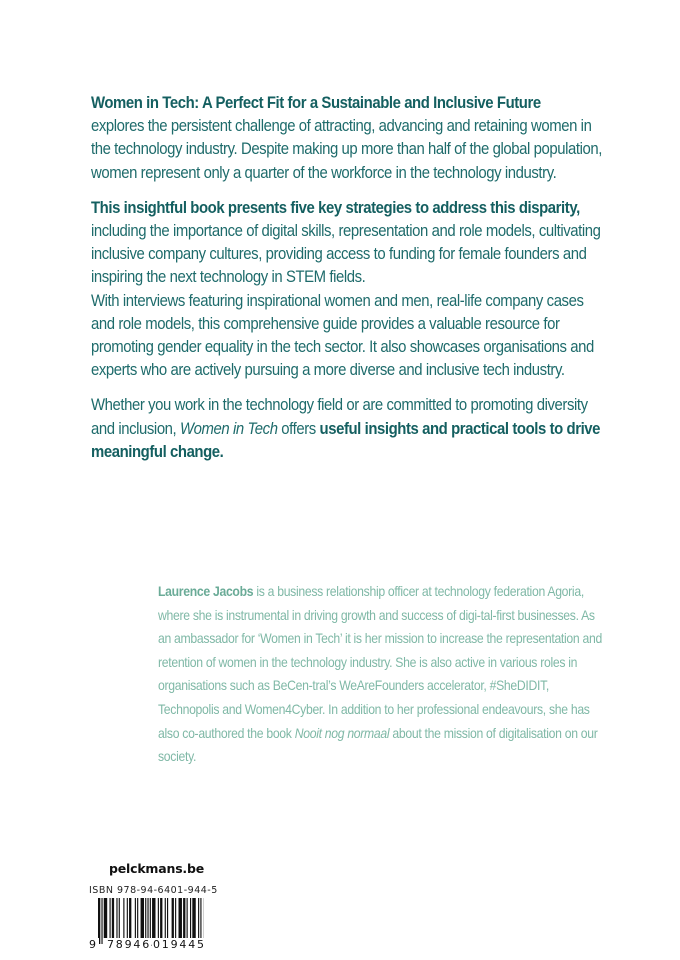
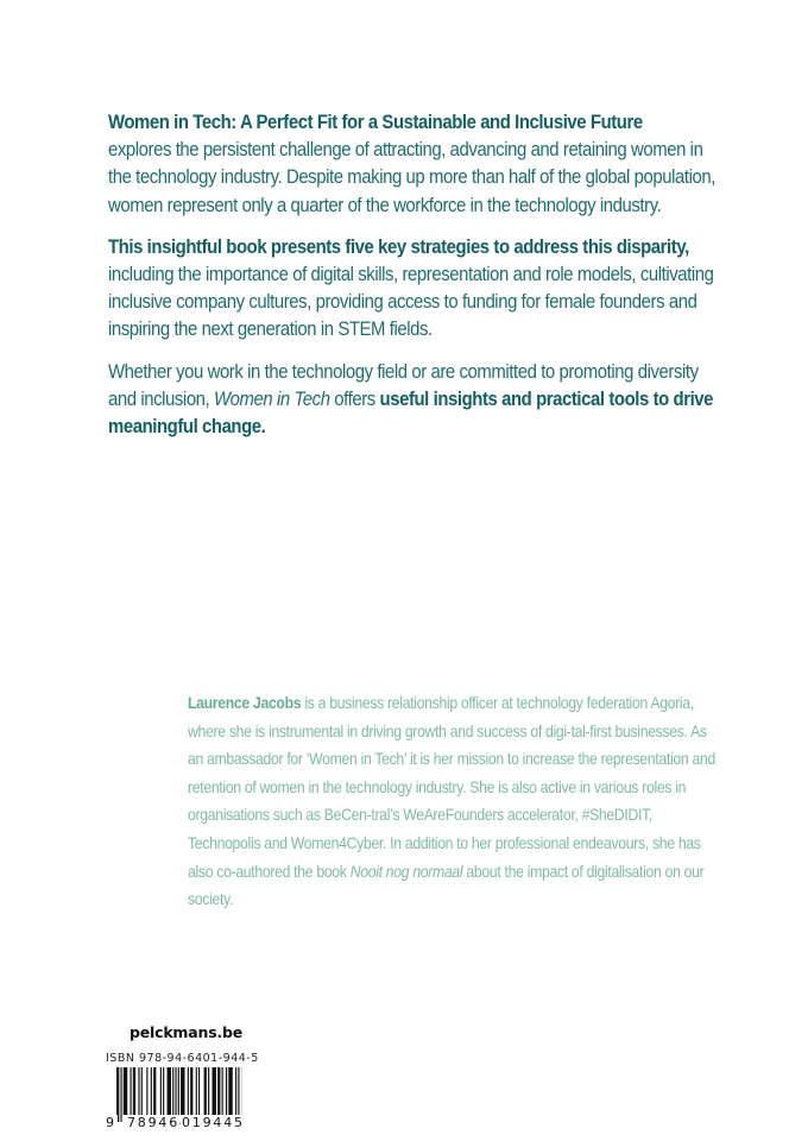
  Women in Tech: A Perfect Fit for a Sustainable and Inclusive Future
  explores the persistent challenge of attracting, advancing and retaining women in the technology industry. Despite making up more than half of the global population, women represent only a quarter of the workforce in the technology industry.
  This insightful book presents five key strategies to address this disparity,
- including the importance of digital skills, representation and role models, cultivating inclusive company cultures, providing access to funding for female founders and inspiring the next technology in STEM fields.
+ including the importance of digital skills, representation and role models, cultivating inclusive company cultures, providing access to funding for female founders and inspiring the next generation in STEM fields.
- With interviews featuring inspirational women and men, real-life company cases and role models, this comprehensive guide provides a valuable resource for promoting gender equality in the tech sector. It also showcases organisations and experts who are actively pursuing a more diverse and inclusive tech industry.
  Whether you work in the technology field or are committed to promoting diversity and inclusion, Women in Tech offers useful insights and practical tools to drive meaningful change.
- Laurence Jacobs is a business relationship officer at technology federation Agoria, where she is instrumental in driving growth and success of digi-tal-first businesses. As an ambassador for ‘Women in Tech’ it is her mission to increase the representation and retention of women in the technology industry. She is also active in various roles in organisations such as BeCen-tral’s WeAreFounders accelerator, #SheDIDIT, Technopolis and Women4Cyber. In addition to her professional endeavours, she has also co-authored the book Nooit nog normaal about the mission of digitalisation on our society.
+ Laurence Jacobs is a business relationship officer at technology federation Agoria, where she is instrumental in driving growth and success of digi-tal-first businesses. As an ambassador for ‘Women in Tech’ it is her mission to increase the representation and retention of women in the technology industry. She is also active in various roles in organisations such as BeCen-tral’s WeAreFounders accelerator, #SheDIDIT, Technopolis and Women4Cyber. In addition to her professional endeavours, she has also co-authored the book Nooit nog normaal about the impact of digitalisation on our society.
  pelckmans.be
  ISBN 978-94-6401-944-5
  9
  78946
  019445
